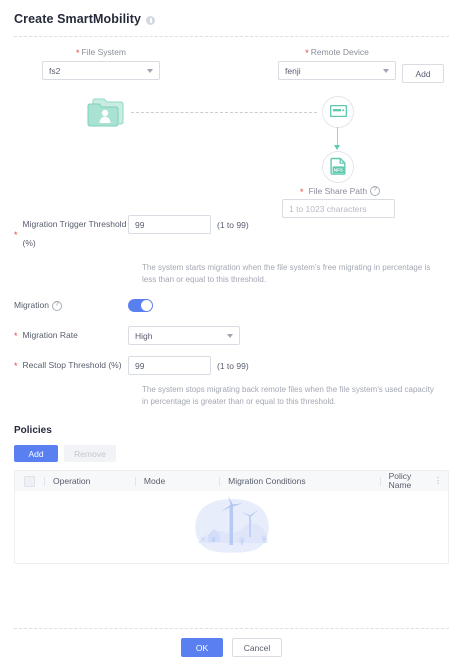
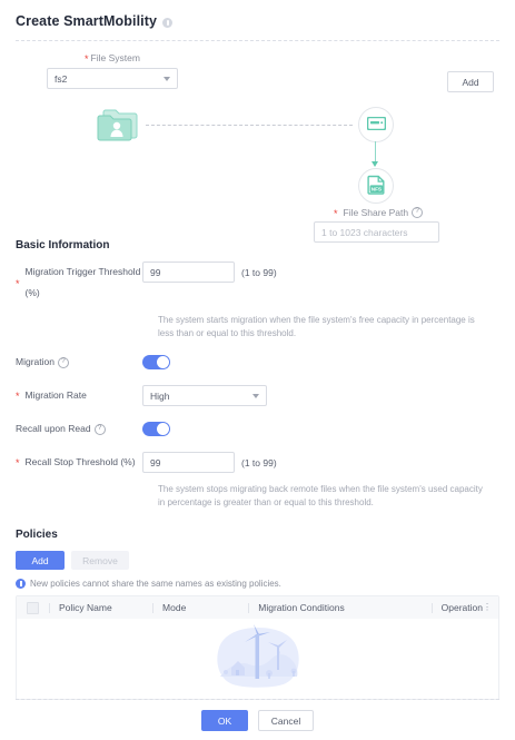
  Create SmartMobility
  * File System
  fs2
- * Remote Device
- fenji
  Add
  *
  File Share Path
  1 to 1023 characters
+ Basic Information
  *
  Migration Trigger Threshold (%)
  99
  (1 to 99)
- The system starts migration when the file system's free migrating in percentage is less than or equal to this threshold.
+ The system starts migration when the file system's free capacity in percentage is less than or equal to this threshold.
  Migration
  *
  Migration Rate
  High
+ Recall upon Read
  *
  Recall Stop Threshold (%)
  99
  (1 to 99)
  The system stops migrating back remote files when the file system's used capacity in percentage is greater than or equal to this threshold.
  Policies
  Add
  Remove
+ New policies cannot share the same names as existing policies.
- Operation
+ Policy Name
  Mode
  Migration Conditions
- Policy Name
+ Operation
  ⋮
  OK
  Cancel
